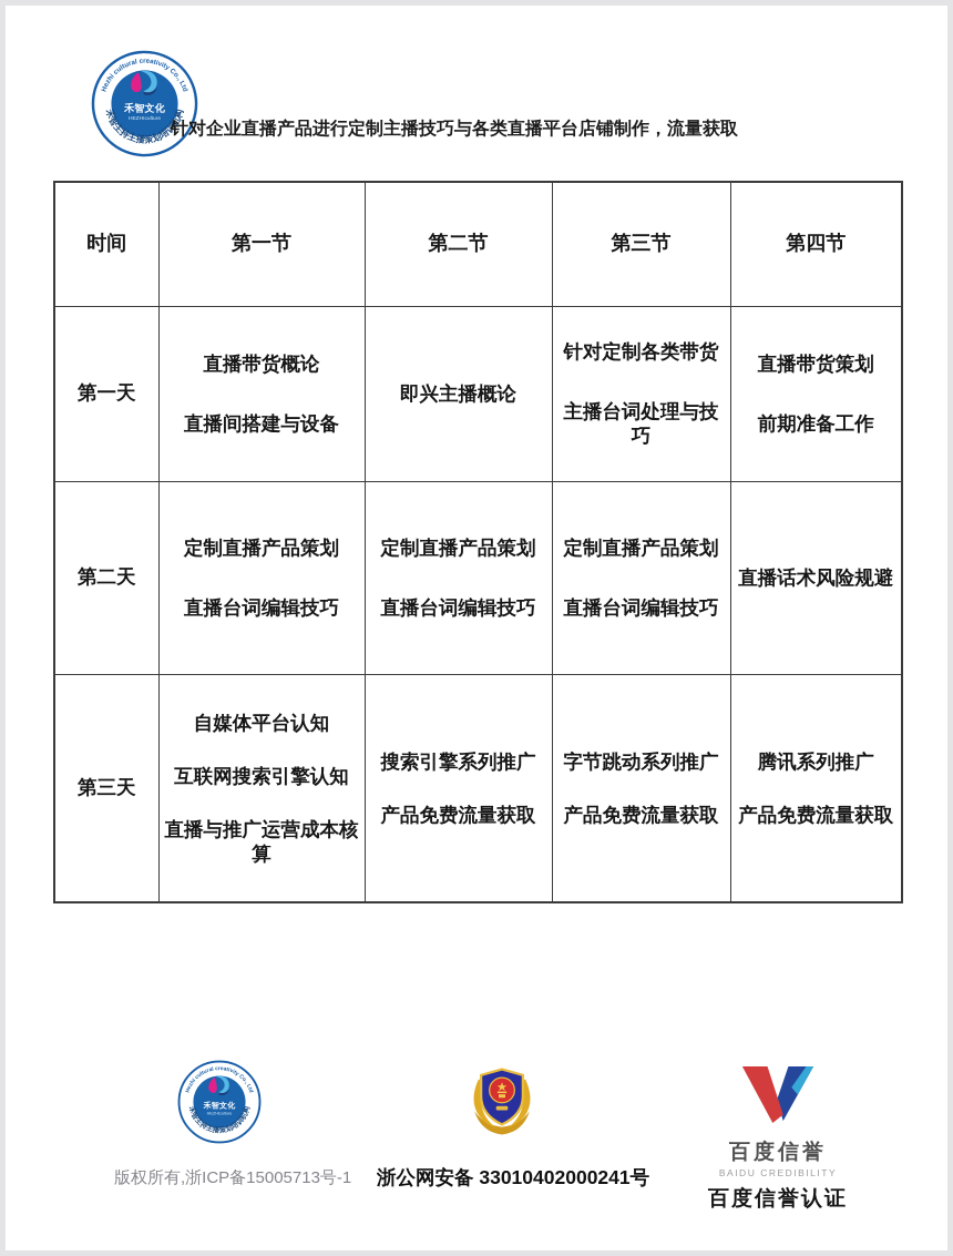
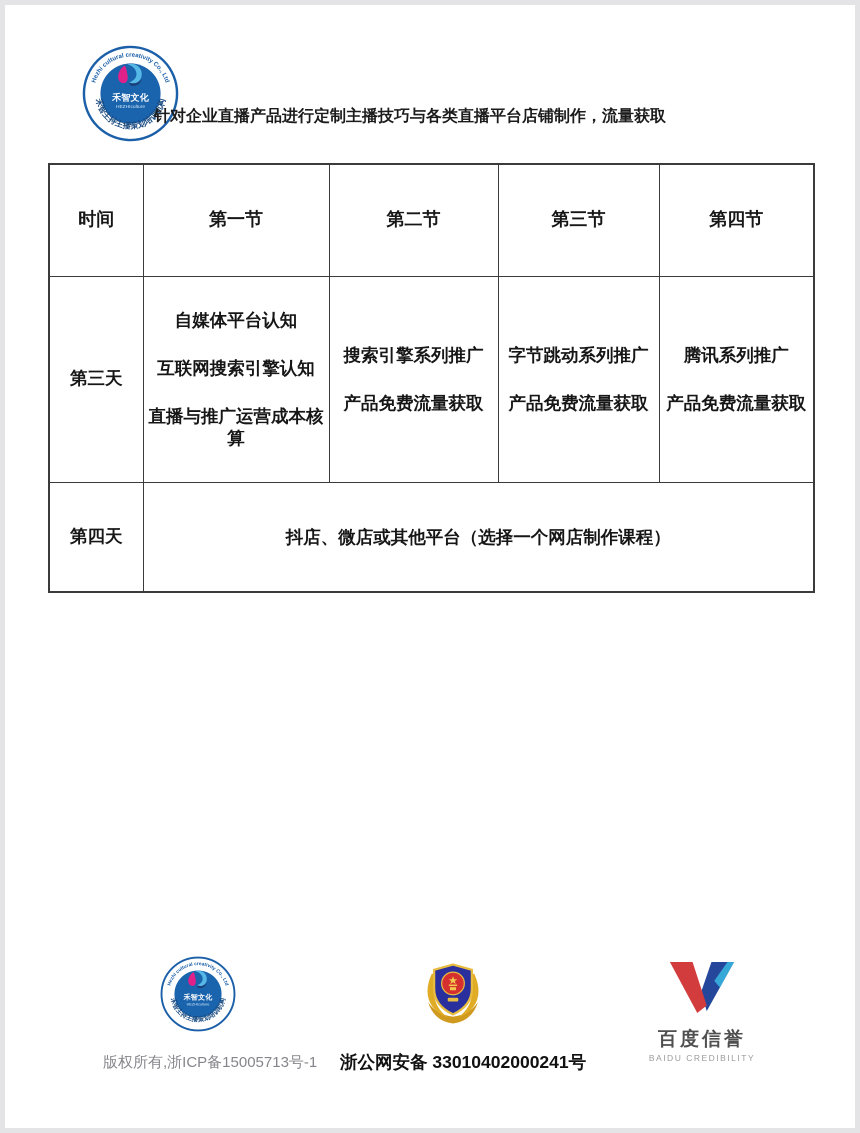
  针对企业直播产品进行定制主播技巧与各类直播平台店铺制作，流量获取
  时间	第一节	第二节	第三节	第四节
- 第一天	直播带货概论 直播间搭建与设备	即兴主播概论	针对定制各类带货 主播台词处理与技巧	直播带货策划 前期准备工作
- 第二天	定制直播产品策划 直播台词编辑技巧	定制直播产品策划 直播台词编辑技巧	定制直播产品策划 直播台词编辑技巧	直播话术风险规避
  第三天	自媒体平台认知 互联网搜索引擎认知 直播与推广运营成本核算	搜索引擎系列推广 产品免费流量获取	字节跳动系列推广 产品免费流量获取	腾讯系列推广 产品免费流量获取
+ 第四天	抖店、微店或其他平台（选择一个网店制作课程）
  版权所有,浙ICP备15005713号-1
  浙公网安备 33010402000241号
  百度信誉
  BAIDU CREDIBILITY
- 百度信誉认证
